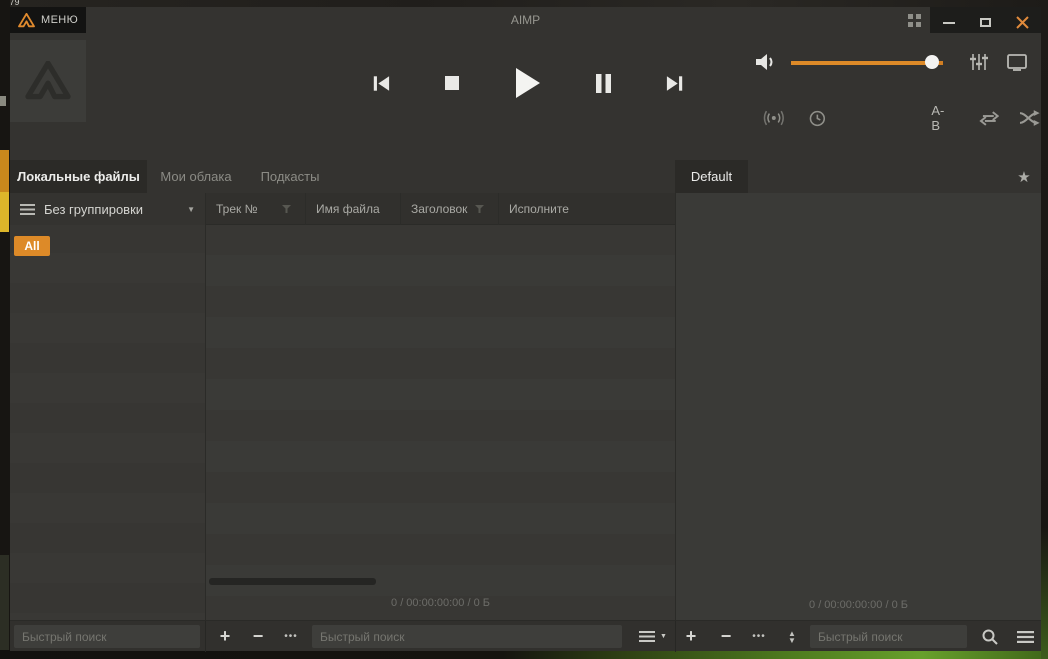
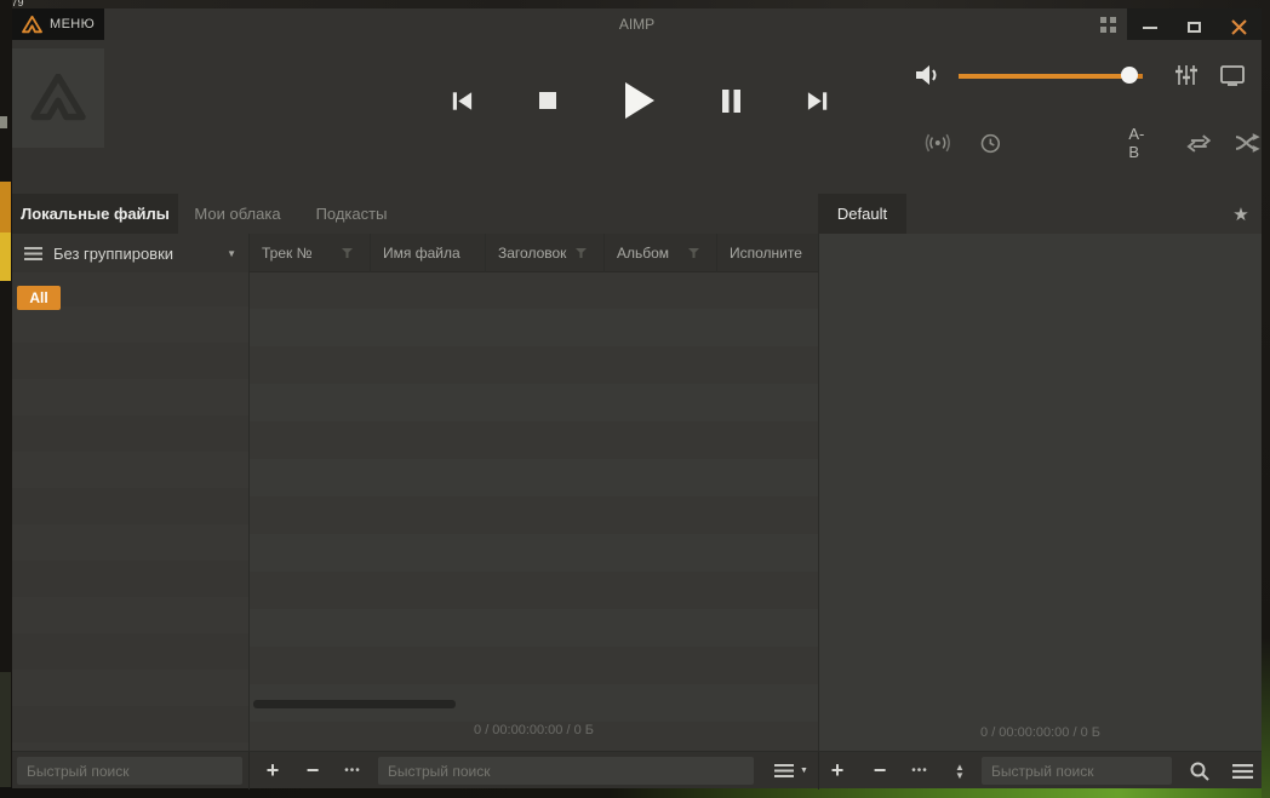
  AIMP
  МЕНЮ
  A-B
  Локальные файлы
  Мои облака
  Подкасты
  Default
  ★
  Без группировки
  ▼
  All
  Трек №
  Имя файла
  Заголовок
+ Альбом
  Исполните
  0 / 00:00:00:00 / 0 Б
  0 / 00:00:00:00 / 0 Б
  Быстрый поиск
  +
  −
  •••
  Быстрый поиск
  +
  −
  •••
  ▲
  ▼
  Быстрый поиск
